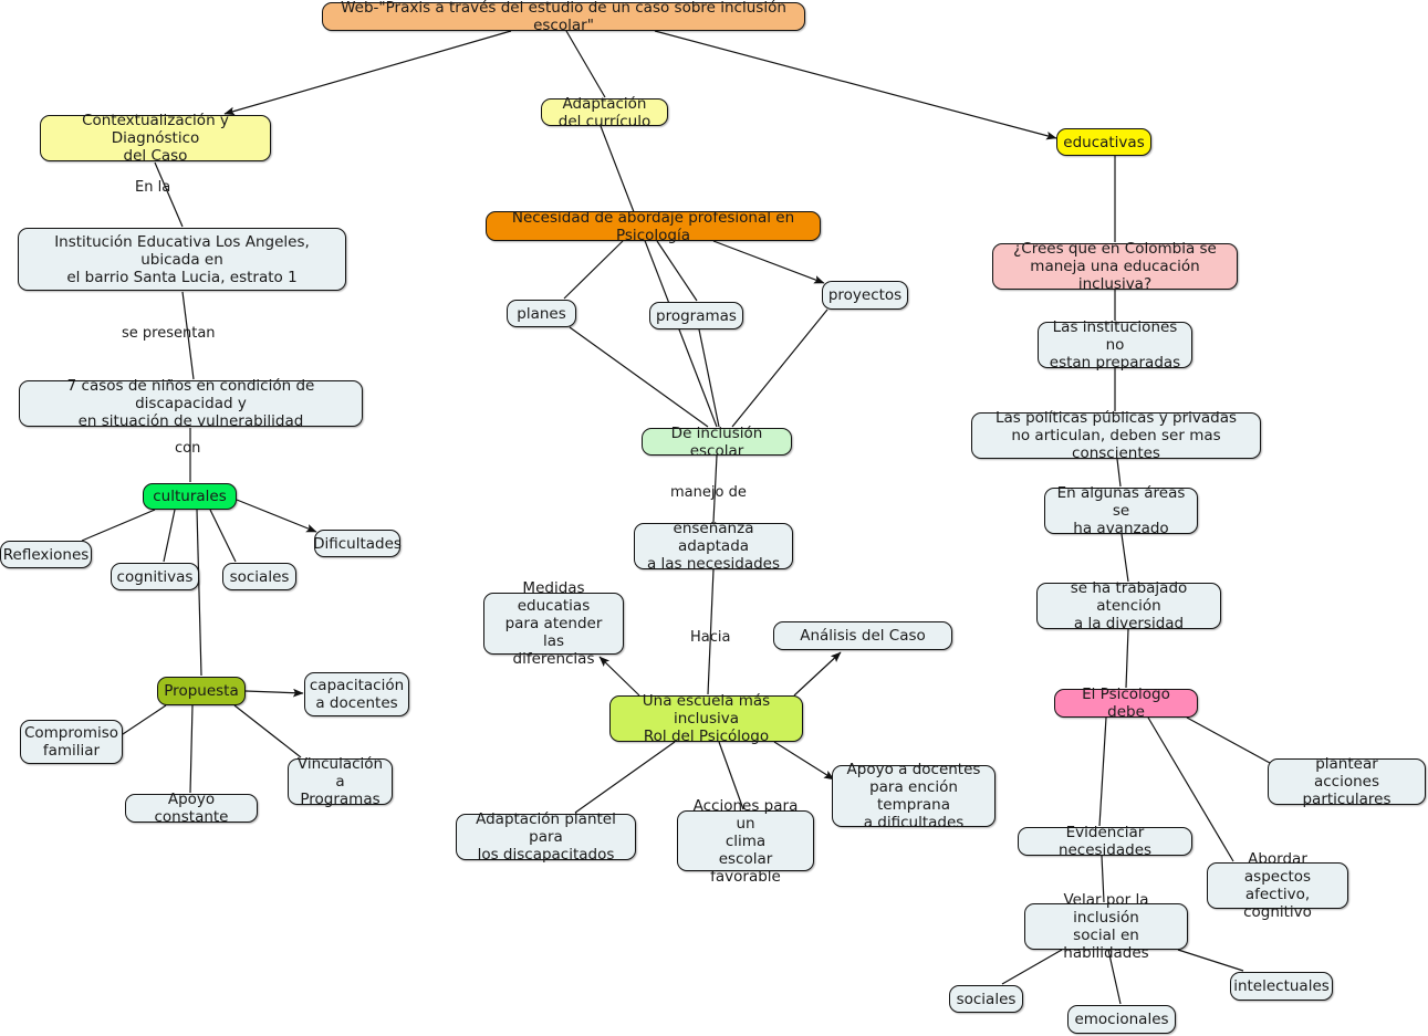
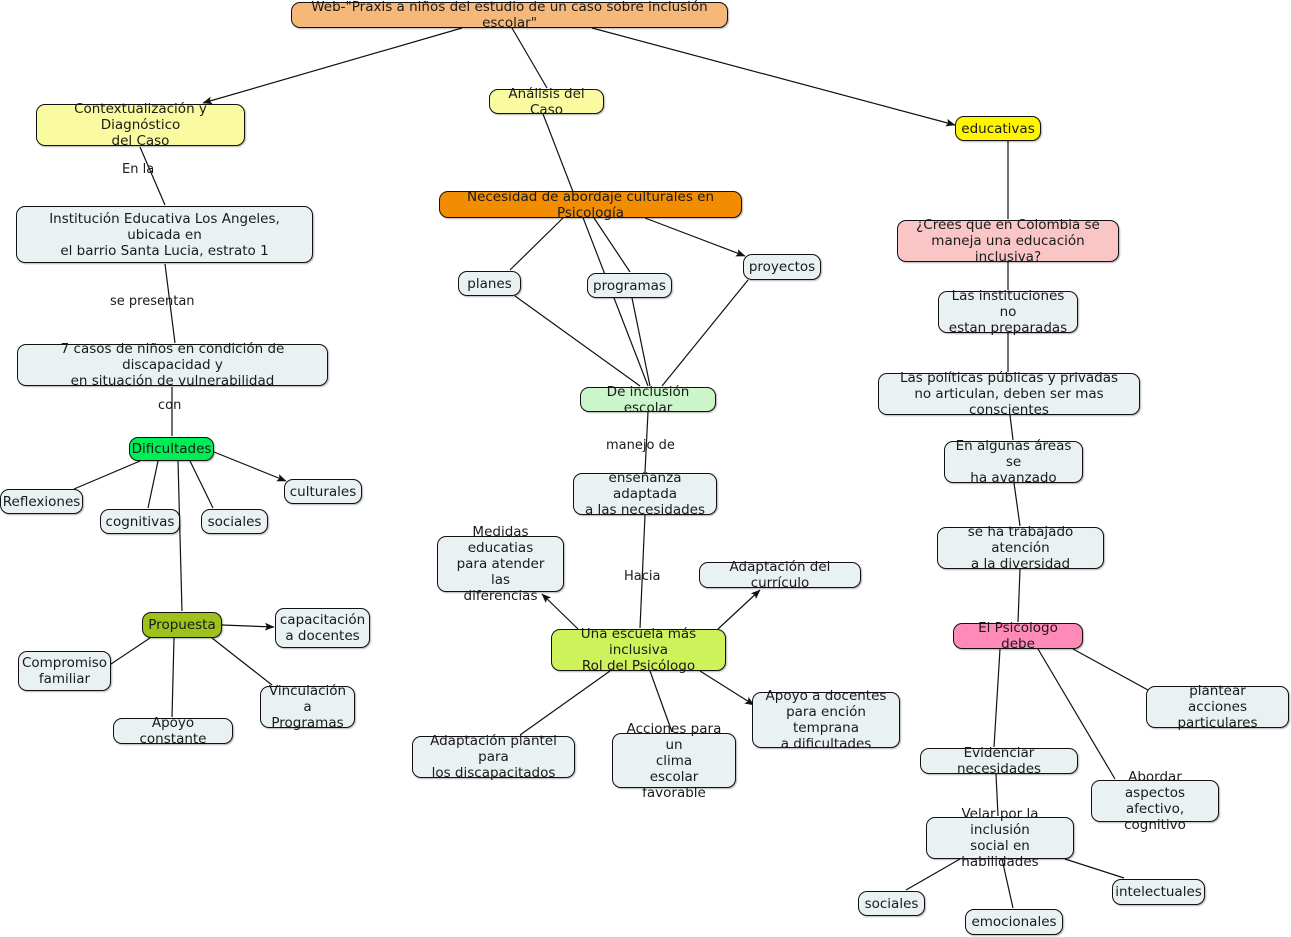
- Web-"Praxis a través del estudio de un caso sobre inclusión escolar"
+ Web-"Praxis a niños del estudio de un caso sobre inclusión escolar"
  Contextualización y Diagnóstico
  del Caso
  Institución Educativa Los Angeles, ubicada en
  el barrio Santa Lucia, estrato 1
  7 casos de niños en condición de discapacidad y
  en situación de vulnerabilidad
- culturales
+ Dificultades
  Reflexiones
  cognitivas
  sociales
- Dificultades
+ culturales
  Propuesta
  capacitación
  a docentes
  Compromiso
  familiar
  Apoyo constante
  Vinculación a
  Programas
- Adaptación del currículo
+ Análisis del Caso
- Necesidad de abordaje profesional en Psicología
+ Necesidad de abordaje culturales en Psicología
  planes
  programas
  proyectos
  De inclusión escolar
  enseñanza adaptada
  a las necesidades
  Medidas educatias
  para atender las
  diferencias
- Análisis del Caso
+ Adaptación del currículo
  Una escuela más inclusiva
  Rol del Psicólogo
  Adaptación plantel para
  los discapacitados
  Acciones para un
  clima
  escolar favorable
  Apoyo a docentes
  para ención temprana
  a dificultades
  educativas
  ¿Crees que en Colombia se
  maneja una educación inclusiva?
  Las instituciones no
  estan preparadas
  Las políticas públicas y privadas
  no articulan, deben ser mas conscientes
  En algunas áreas se
  ha avanzado
  se ha trabajado atención
  a la diversidad
  El Psicologo debe
  plantear
  acciones particulares
  Evidenciar necesidades
  Abordar aspectos
  afectivo, cognitivo
  Velar por la inclusión
  social en habilidades
  sociales
  emocionales
  intelectuales
  En la
  se presentan
  con
  manejo de
  Hacia
